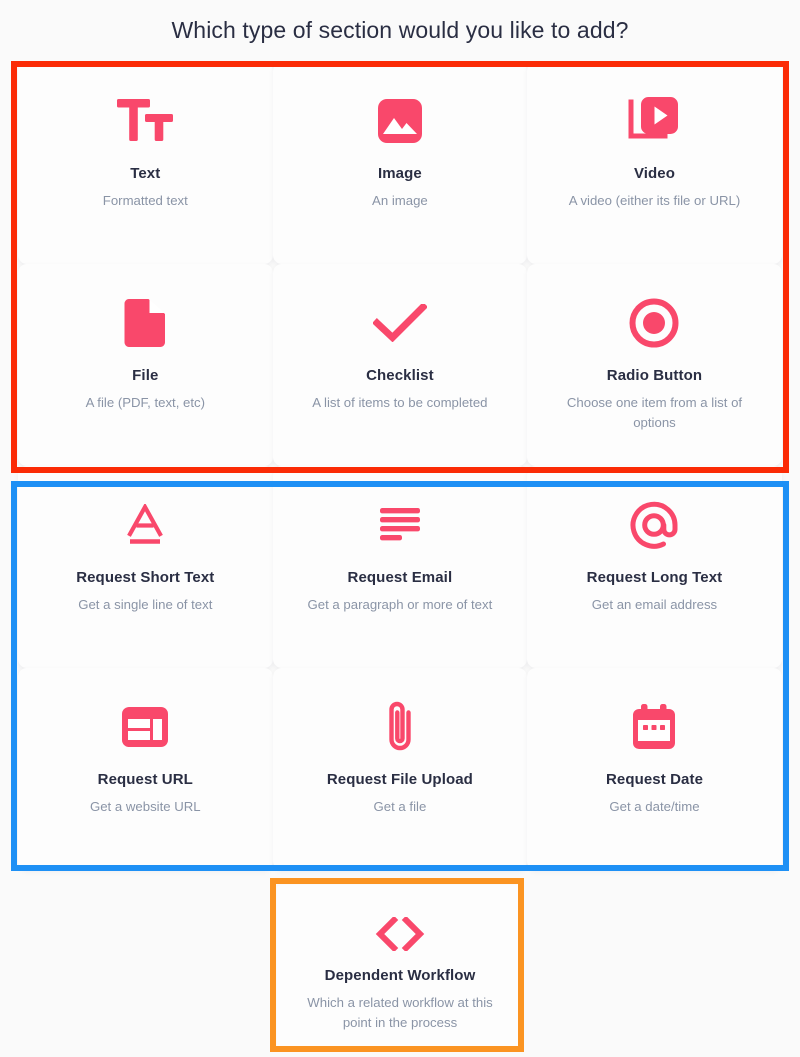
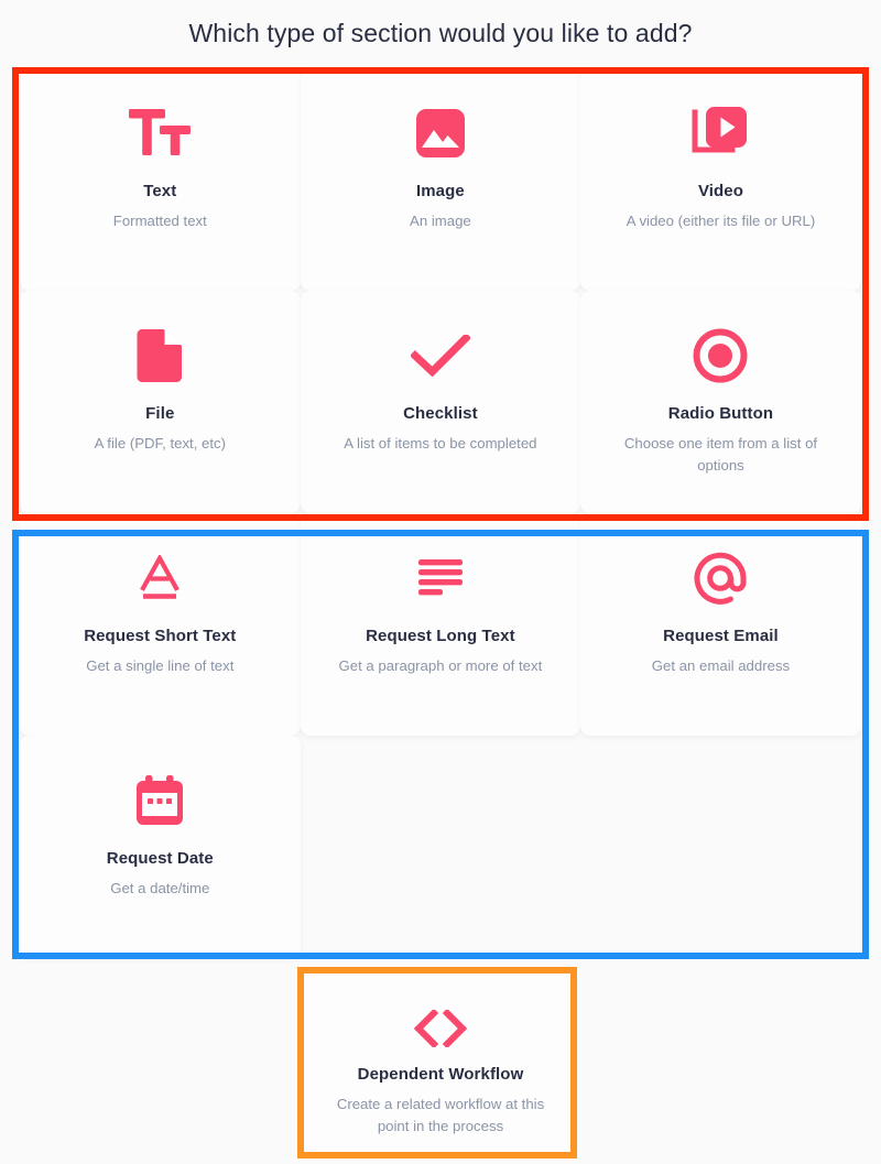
  Which type of section would you like to add?
  Text
  Formatted text
  Image
  An image
  Video
  A video (either its file or URL)
  File
  A file (PDF, text, etc)
  Checklist
  A list of items to be completed
  Radio Button
  Choose one item from a list of options
  Request Short Text
  Get a single line of text
- Request Email
+ Request Long Text
  Get a paragraph or more of text
- Request Long Text
+ Request Email
  Get an email address
- Request URL
- Get a website URL
- Request File Upload
- Get a file
  Request Date
  Get a date/time
  Dependent Workflow
- Which a related workflow at this point in the process
+ Create a related workflow at this point in the process
